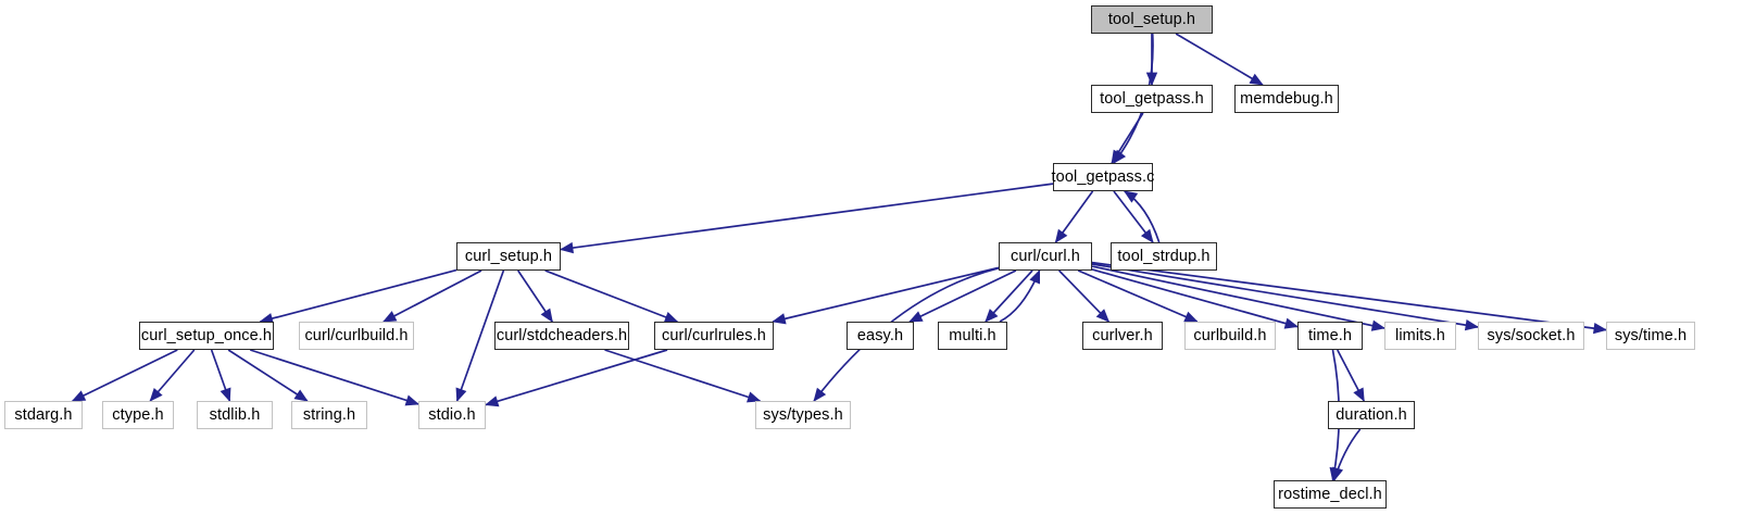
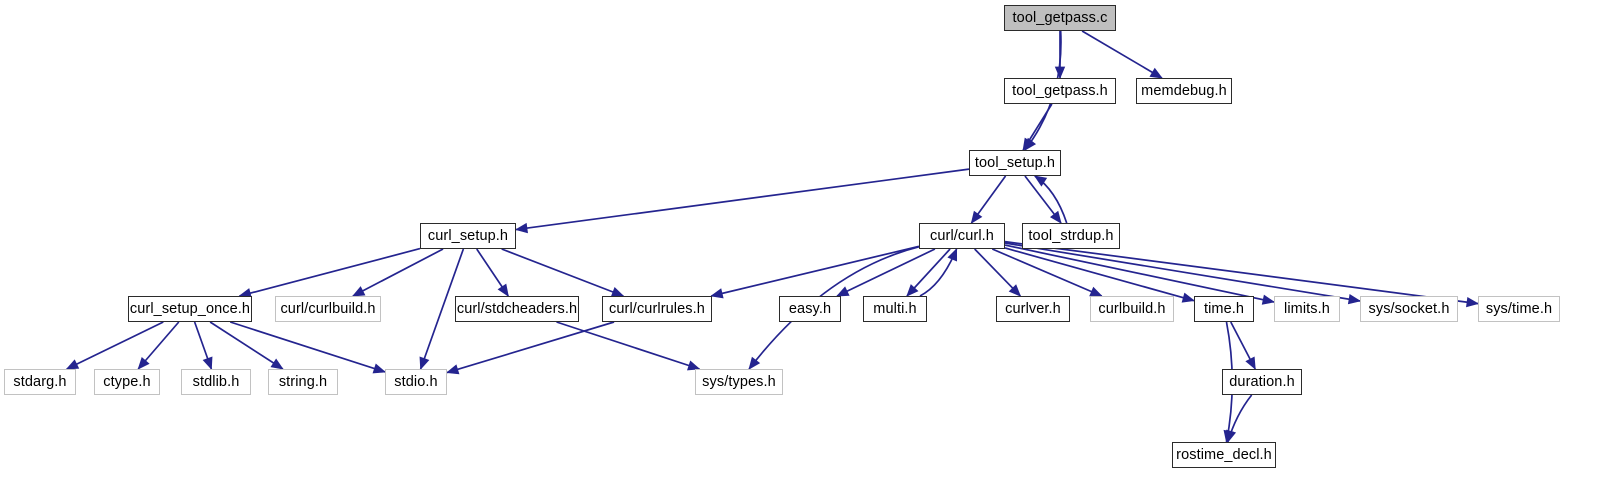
- tool_setup.h
+ tool_getpass.c
  tool_getpass.h
  memdebug.h
- tool_getpass.c
+ tool_setup.h
  curl_setup.h
  curl/curl.h
  tool_strdup.h
  curl_setup_once.h
  curl/curlbuild.h
  curl/stdcheaders.h
  curl/curlrules.h
  easy.h
  multi.h
  curlver.h
  curlbuild.h
  time.h
  limits.h
  sys/socket.h
  sys/time.h
  stdarg.h
  ctype.h
  stdlib.h
  string.h
  stdio.h
  sys/types.h
  duration.h
  rostime_decl.h
